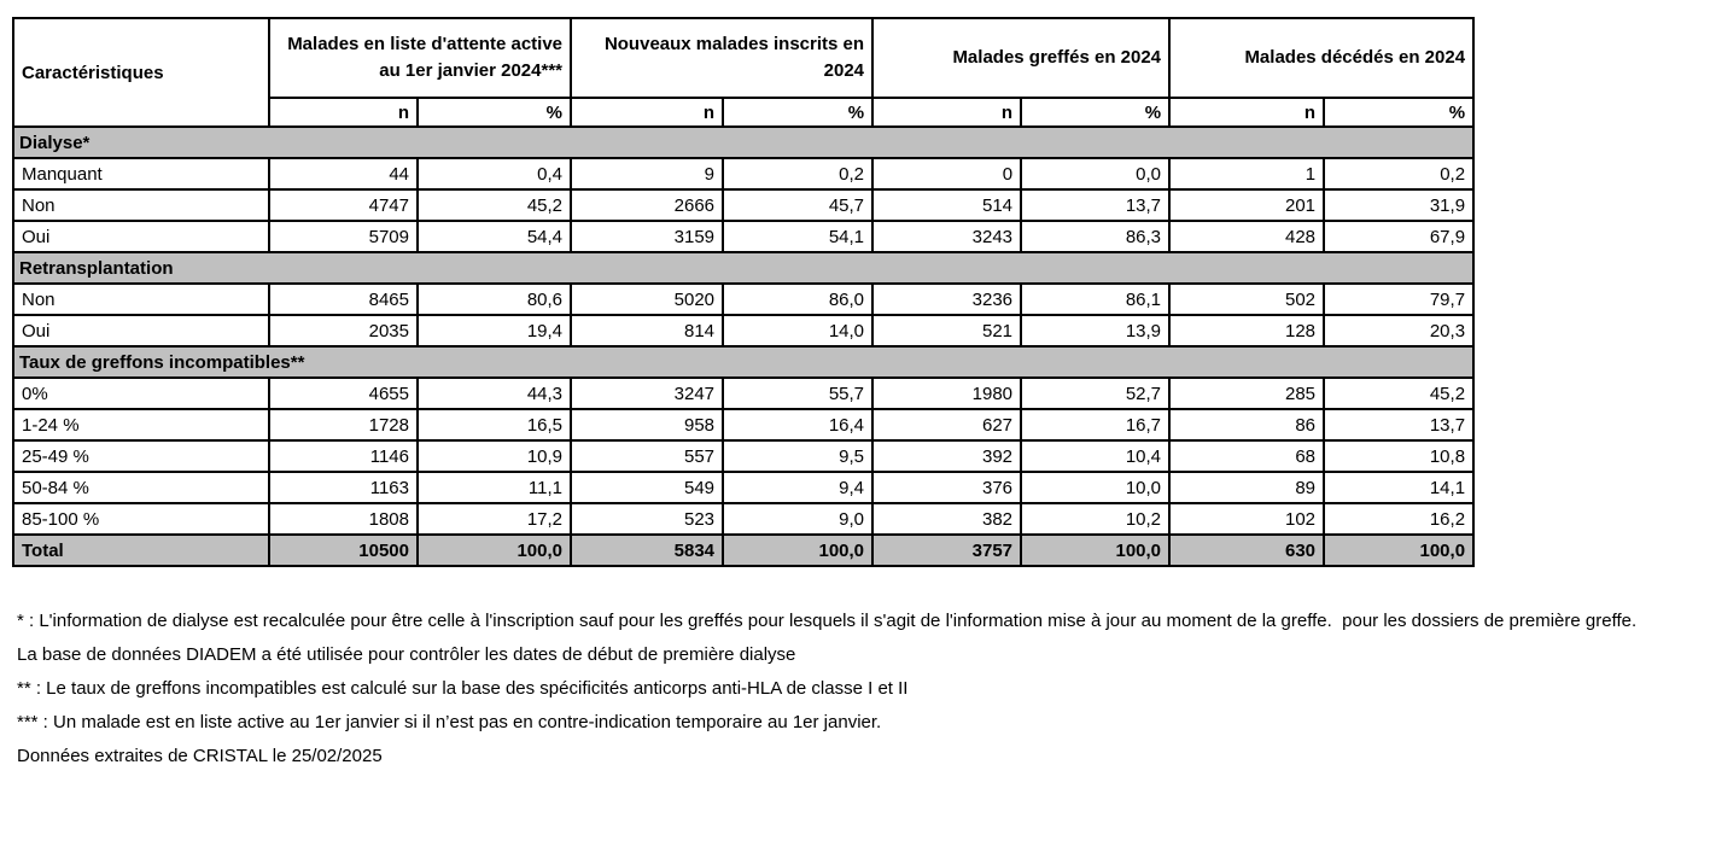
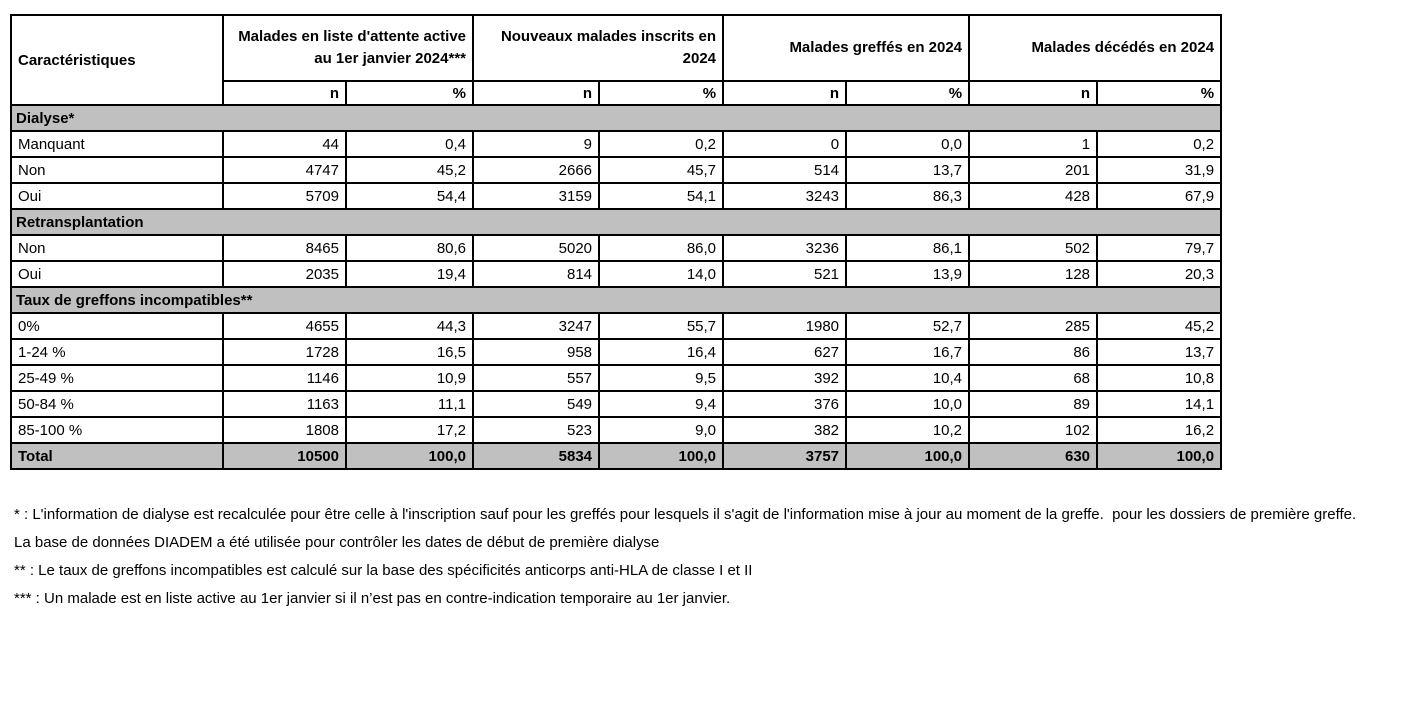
  Caractéristiques	Malades en liste d'attente active au 1er janvier 2024***	Nouveaux malades inscrits en 2024	Malades greffés en 2024	Malades décédés en 2024
  n	%	n	%	n	%	n	%
  Dialyse*
  Manquant	44	0,4	9	0,2	0	0,0	1	0,2
  Non	4747	45,2	2666	45,7	514	13,7	201	31,9
  Oui	5709	54,4	3159	54,1	3243	86,3	428	67,9
  Retransplantation
  Non	8465	80,6	5020	86,0	3236	86,1	502	79,7
  Oui	2035	19,4	814	14,0	521	13,9	128	20,3
  Taux de greffons incompatibles**
  0%	4655	44,3	3247	55,7	1980	52,7	285	45,2
  1-24 %	1728	16,5	958	16,4	627	16,7	86	13,7
  25-49 %	1146	10,9	557	9,5	392	10,4	68	10,8
  50-84 %	1163	11,1	549	9,4	376	10,0	89	14,1
  85-100 %	1808	17,2	523	9,0	382	10,2	102	16,2
  Total	10500	100,0	5834	100,0	3757	100,0	630	100,0
  * : L'information de dialyse est recalculée pour être celle à l'inscription sauf pour les greffés pour lesquels il s'agit de l'information mise à jour au moment de la greffe. pour les dossiers de première greffe.
  La base de données DIADEM a été utilisée pour contrôler les dates de début de première dialyse
  ** : Le taux de greffons incompatibles est calculé sur la base des spécificités anticorps anti-HLA de classe I et II
  *** : Un malade est en liste active au 1er janvier si il n’est pas en contre-indication temporaire au 1er janvier.
- Données extraites de CRISTAL le 25/02/2025
